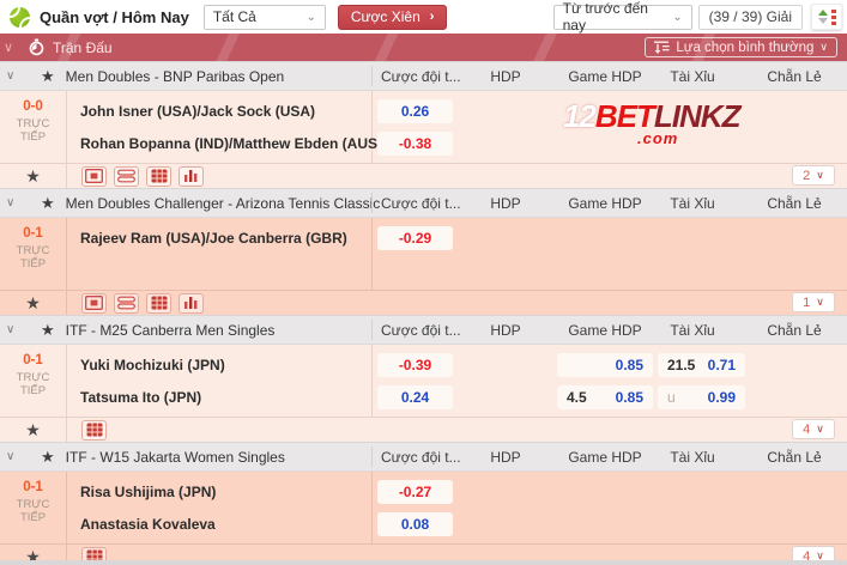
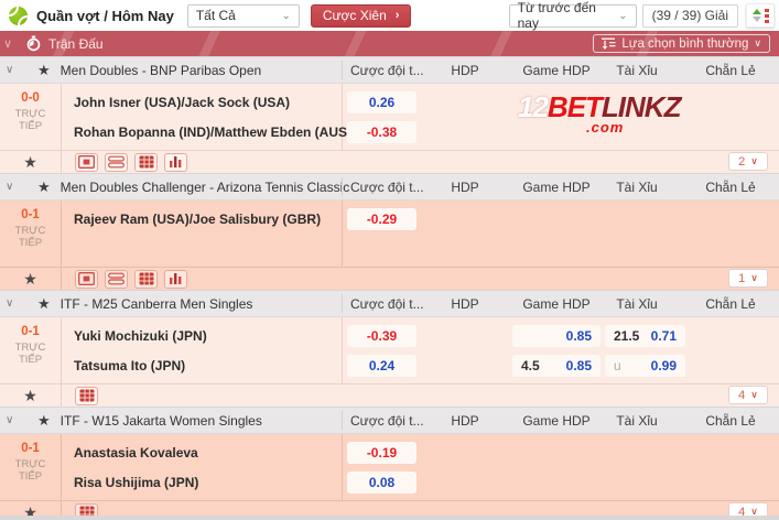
  Quần vợt / Hôm Nay
  Tất Cả
  ⌄
  Cược Xiên
  ›
  Từ trước đến nay
  ⌄
  (39 / 39) Giải
  ∨
  Trận Đấu
  Lựa chọn bình thường
  ∨
  12BETLINKZ
  .com
  ∨
  ★
  Men Doubles - BNP Paribas Open
  Cược đội t...
  HDP
  Game HDP
  Tài Xỉu
  Chẵn Lẻ
  0-0
  TRỰC
  TIẾP
  John Isner (USA)/Jack Sock (USA)
  0.26
  Rohan Bopanna (IND)/Matthew Ebden (AUS
  -0.38
  ★
  2
  ∨
  ∨
  ★
  Men Doubles Challenger - Arizona Tennis Classc
  Cược đội t...
  HDP
  Game HDP
  Tài Xỉu
  Chẵn Lẻ
  0-1
  TRỰC
  TIẾP
- Rajeev Ram (USA)/Joe Canberra (GBR)
+ Rajeev Ram (USA)/Joe Salisbury (GBR)
  -0.29
  ★
  1
  ∨
  ∨
  ★
  ITF - M25 Canberra Men Singles
  Cược đội t...
  HDP
  Game HDP
  Tài Xỉu
  Chẵn Lẻ
  0-1
  TRỰC
  TIẾP
  Yuki Mochizuki (JPN)
  -0.39
  0.85
  21.5
  0.71
  Tatsuma Ito (JPN)
  0.24
  4.5
  0.85
  u
  0.99
  ★
  4
  ∨
  ∨
  ★
  ITF - W15 Jakarta Women Singles
  Cược đội t...
  HDP
  Game HDP
  Tài Xỉu
  Chẵn Lẻ
  0-1
  TRỰC
  TIẾP
- Risa Ushijima (JPN)
+ Anastasia Kovaleva
- -0.27
+ -0.19
- Anastasia Kovaleva
+ Risa Ushijima (JPN)
  0.08
  ★
  4
  ∨
